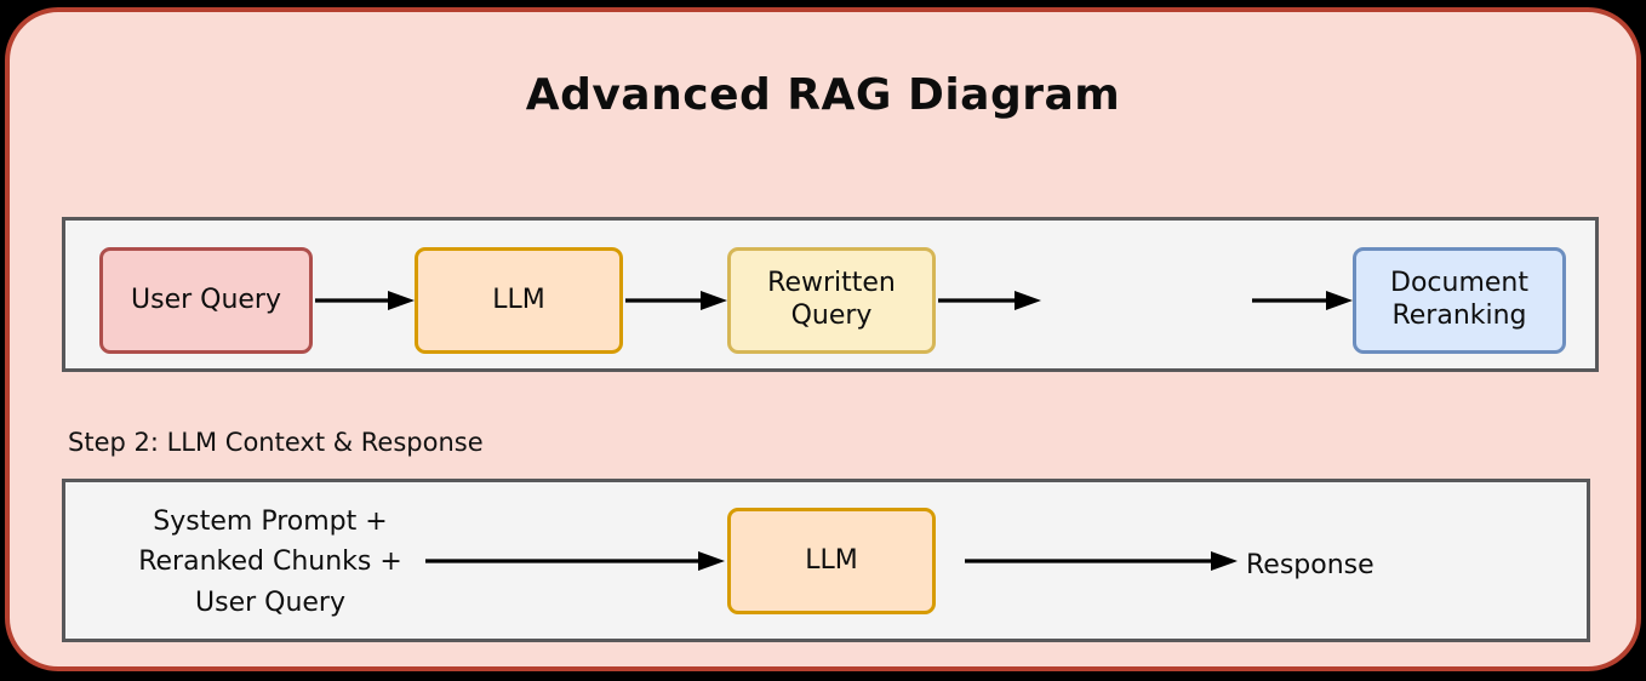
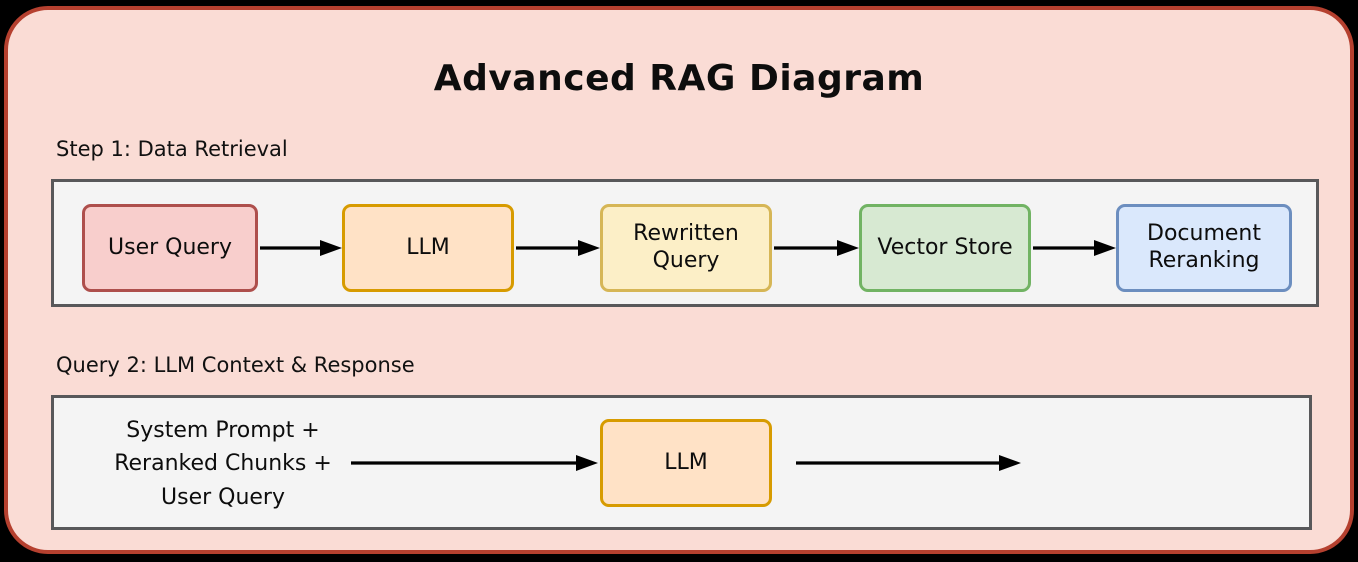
  Advanced RAG Diagram
+ Step 1: Data Retrieval
  User Query
  LLM
  Rewritten
  Query
+ Vector Store
  Document
  Reranking
- Step 2: LLM Context & Response
+ Query 2: LLM Context & Response
  System Prompt +
  Reranked Chunks +
  User Query
  LLM
- Response
